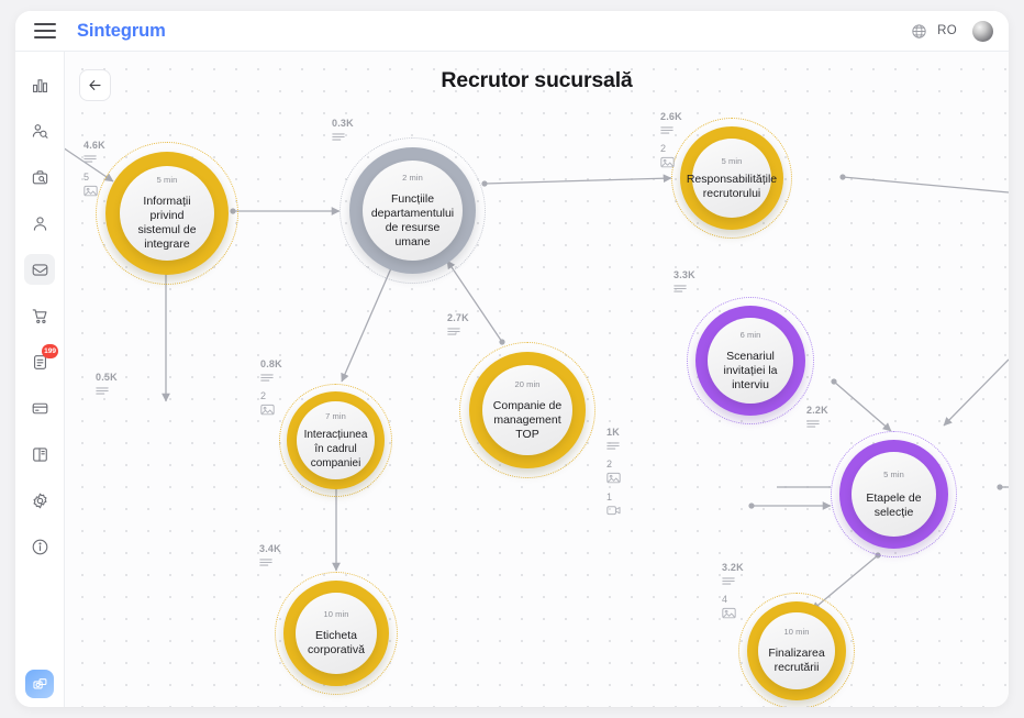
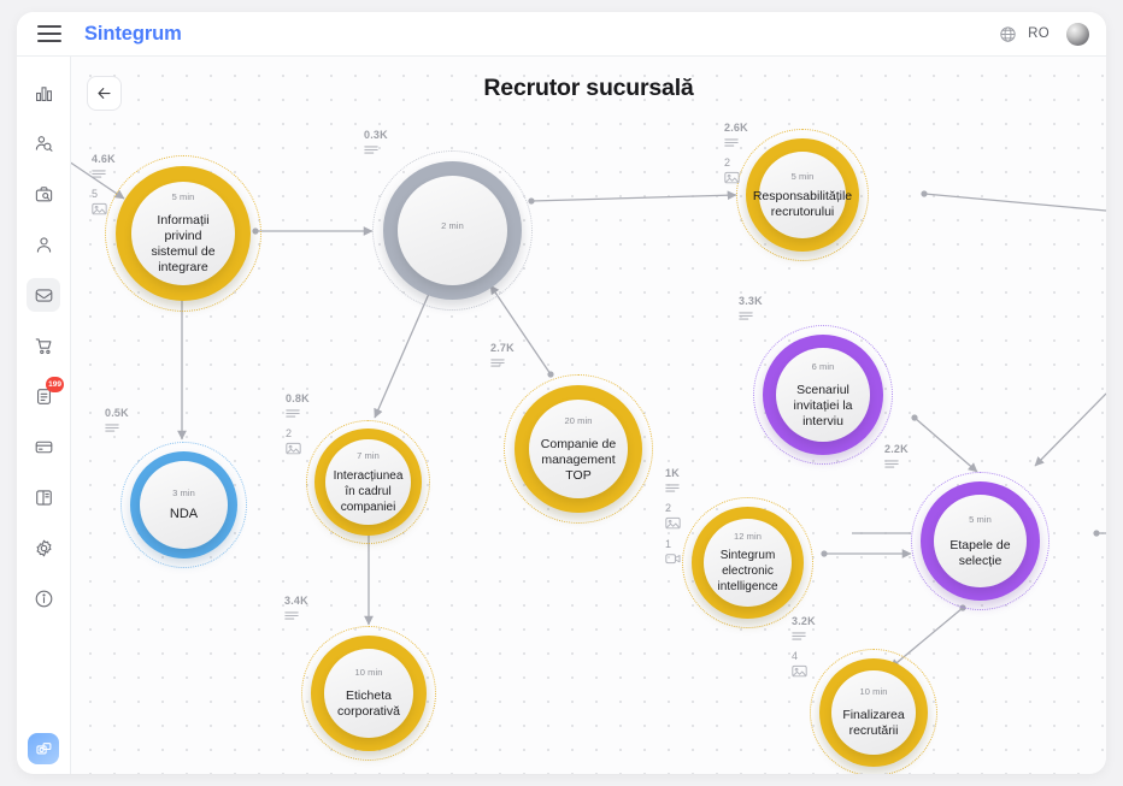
  Sintegrum
  RO
  Recrutor sucursală
  5 min
  Informații privind sistemul de integrare
  4.6K
  5
  2 min
- Funcțiile departamentului de resurse umane
  0.3K
  5 min
  Responsabilitățile recrutorului
  2.6K
  2
+ 3 min
+ NDA
  0.5K
  7 min
  Interacțiunea în cadrul companiei
  0.8K
  2
  20 min
  Companie de management TOP
  2.7K
  6 min
  Scenariul invitației la interviu
  3.3K
  10 min
  Eticheta corporativă
  3.4K
+ 12 min
+ Sintegrum electronic intelligence
  1K
  2
  1
  5 min
  Etapele de selecție
  2.2K
  10 min
  Finalizarea recrutării
  3.2K
  4
